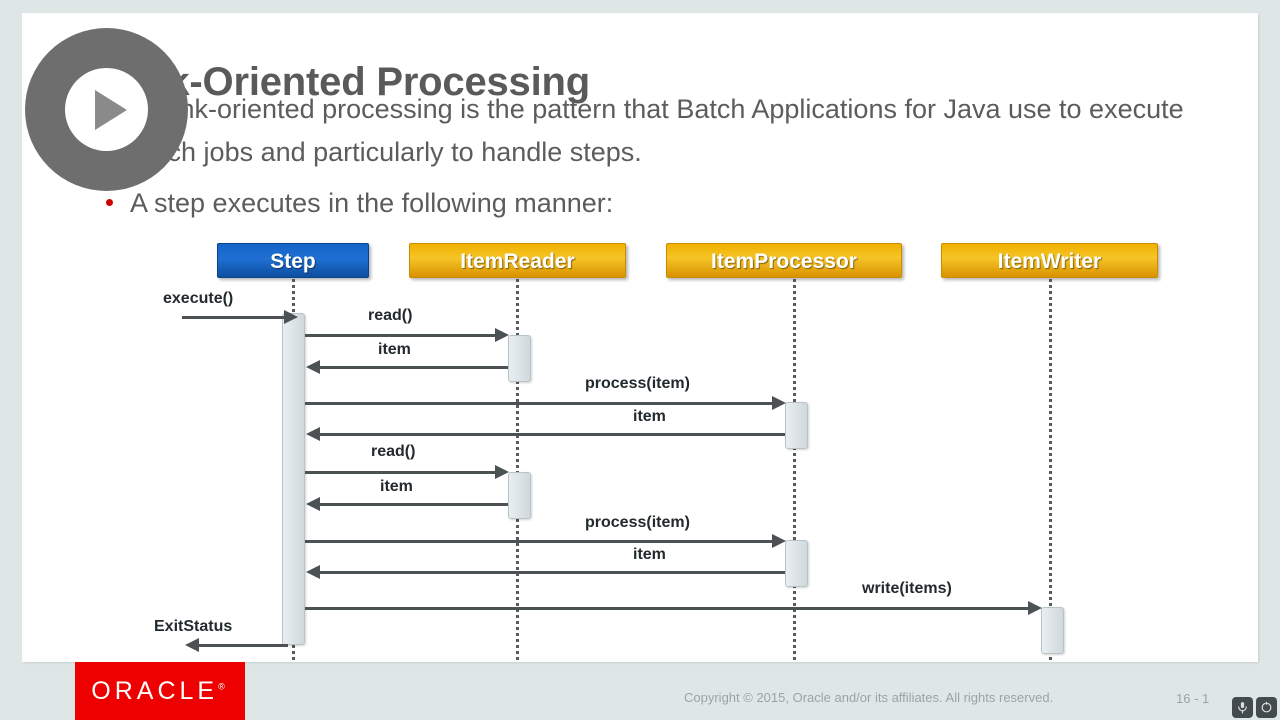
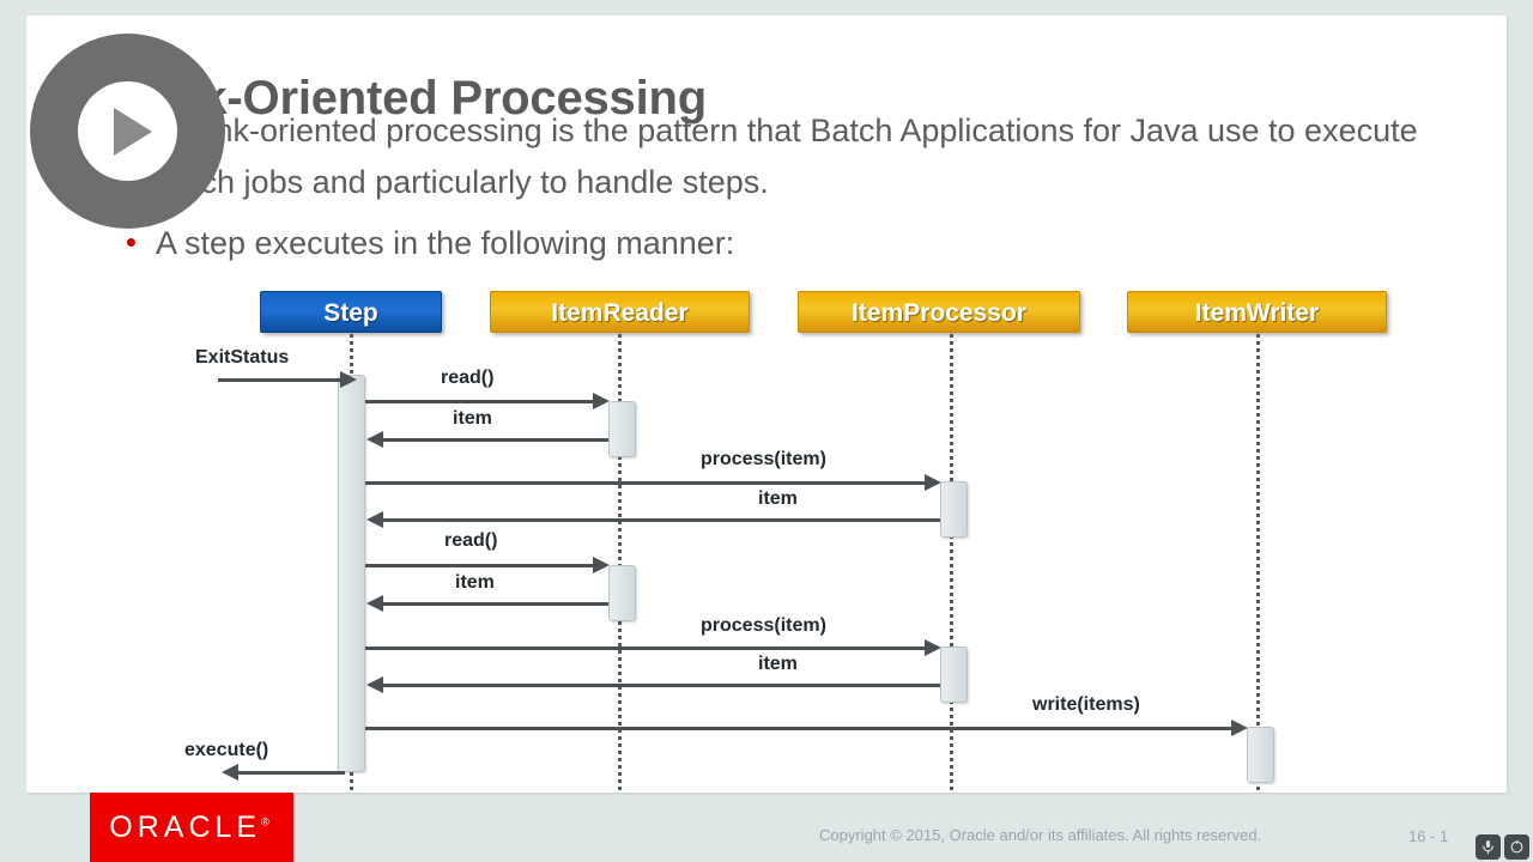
  Step
  ItemReader
  ItemProcessor
  ItemWriter
- execute()
+ ExitStatus
  read()
  item
  process(item)
  item
  read()
  item
  process(item)
  item
  write(items)
- ExitStatus
+ execute()
  -Oriented Processing
  k-oriented processing is the pattern that Batch Applications for Java use to execute h jobs and particularly to handle steps.
  A step executes in the following manner:
  ORACLE®
  Copyright © 2015, Oracle and/or its affiliates. All rights reserved.
  16 - 1
